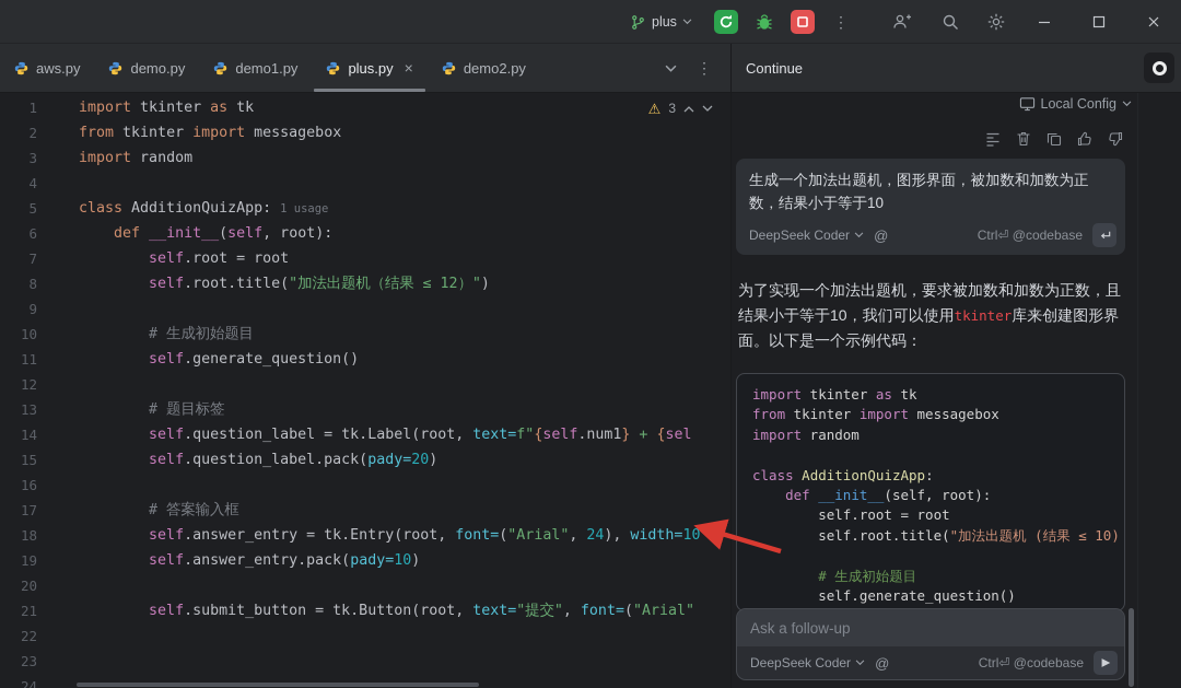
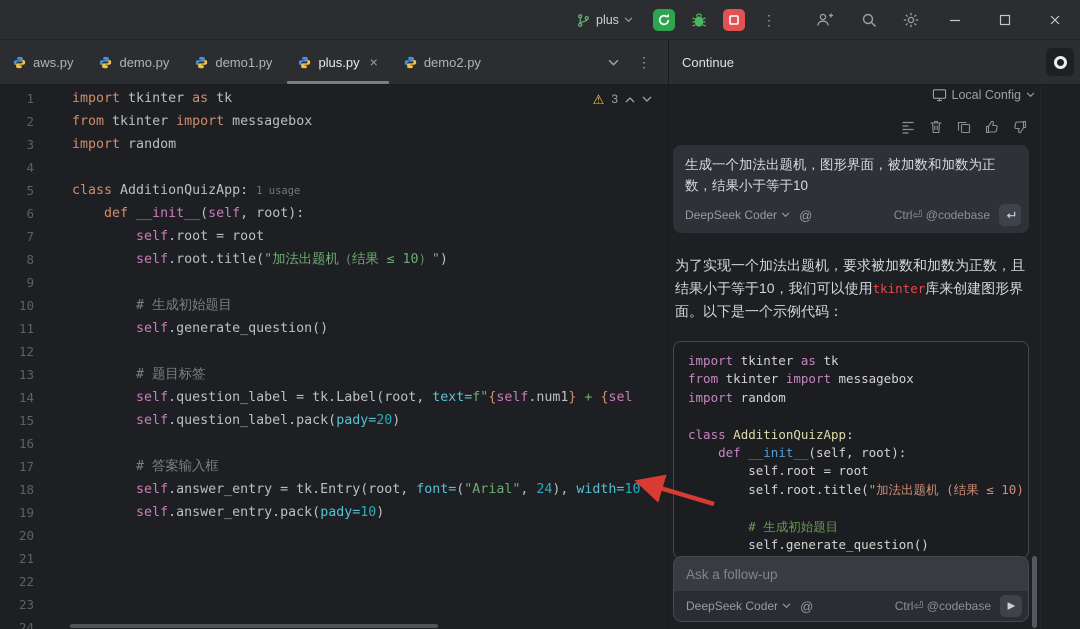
  plus
  ⋮
  aws.py
  demo.py
  demo1.py
  plus.py
  ×
  demo2.py
  ⋮
  Continue
  1
  2
  3
  4
  5
  6
  7
  8
  9
  10
  11
  12
  13
  14
  15
  16
  17
  18
  19
  20
  21
  22
  23
  24
  import tkinter as tk
  from tkinter import messagebox
  import random
  class AdditionQuizApp: 1 usage
  def __init__(self, root):
  self.root = root
- self.root.title("加法出题机（结果 ≤ 12）")
+ self.root.title("加法出题机（结果 ≤ 10）")
  # 生成初始题目
  self.generate_question()
  # 题目标签
  self.question_label = tk.Label(root, text=f"{self.num1} + {sel
  self.question_label.pack(pady=20)
  # 答案输入框
  self.answer_entry = tk.Entry(root, font=("Arial", 24), width=10
  self.answer_entry.pack(pady=10)
- self.submit_button = tk.Button(root, text="提交", font=("Arial"
  ⚠
  3
  Local Config
  生成一个加法出题机，图形界面，被加数和加数为正数，结果小于等于10
  DeepSeek Coder
  @
  Ctrl⏎ @codebase
  为了实现一个加法出题机，要求被加数和加数为正数，且结果小于等于10，我们可以使用tkinter库来创建图形界面。以下是一个示例代码：
  import tkinter as tk
  from tkinter import messagebox
  import random
  class AdditionQuizApp:
  def __init__(self, root):
  self.root = root
  self.root.title("加法出题机 (结果 ≤ 10)
  # 生成初始题目
  self.generate_question()
  Ask a follow-up
  DeepSeek Coder
  @
  Ctrl⏎ @codebase
